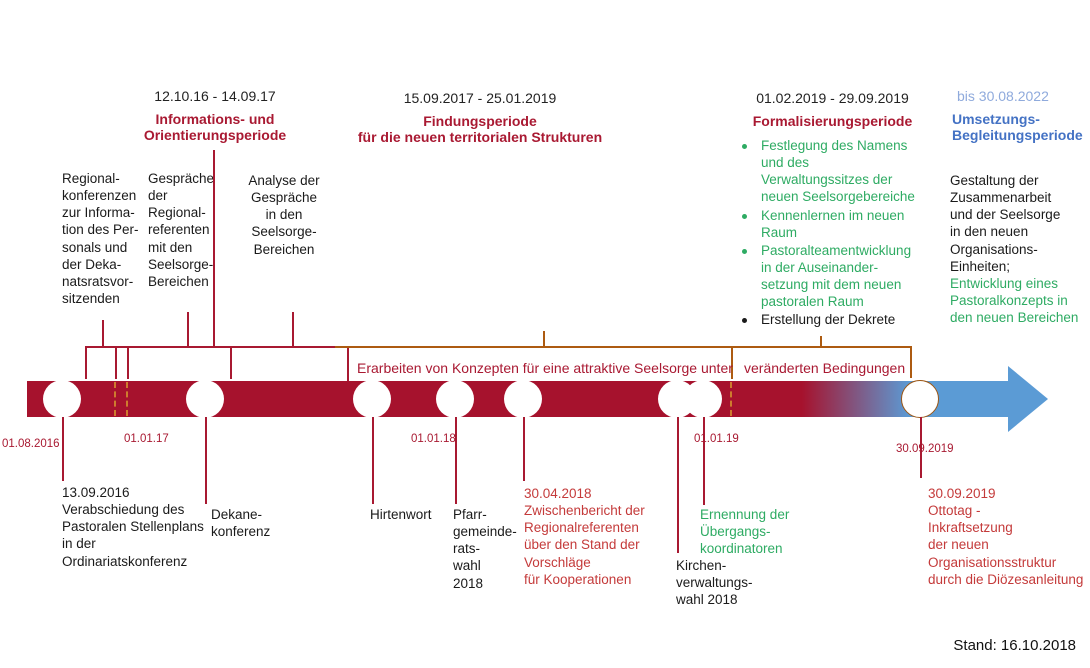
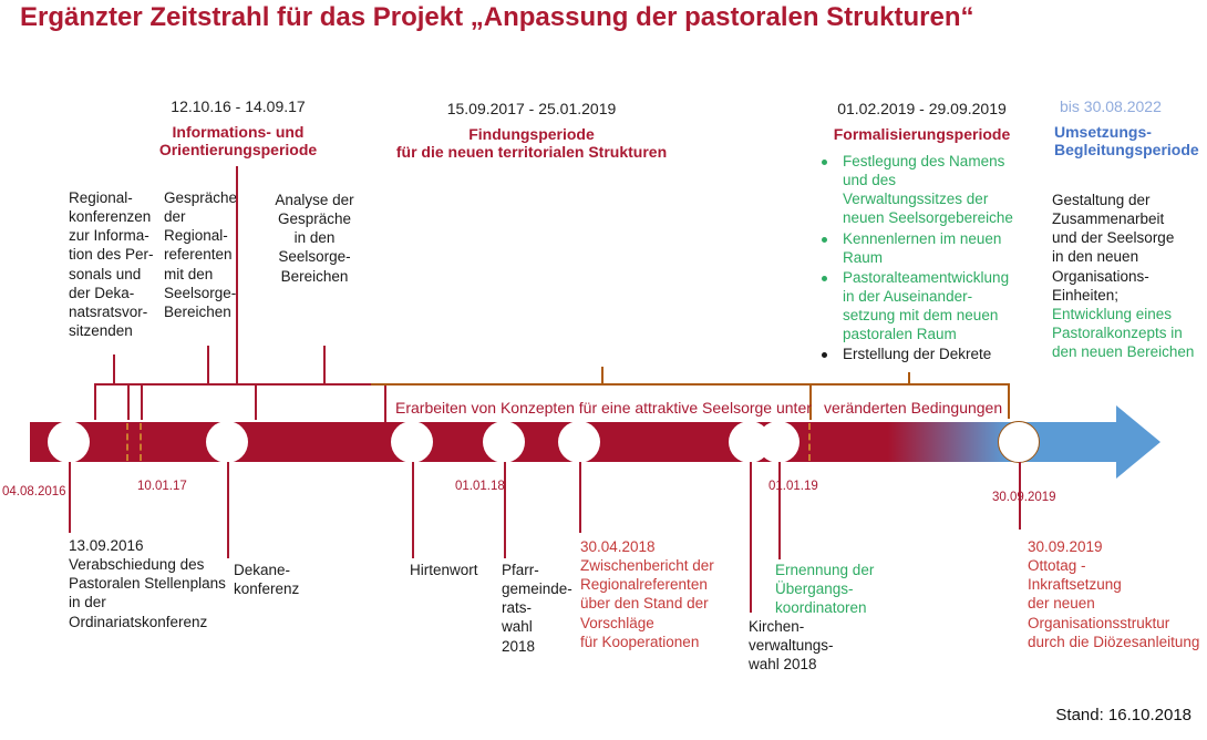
+ Ergänzter Zeitstrahl für das Projekt „Anpassung der pastoralen Strukturen“
  12.10.16 - 14.09.17
  Informations- und Orientierungsperiode
  15.09.2017 - 25.01.2019
  Findungsperiode
  für die neuen territorialen Strukturen
  01.02.2019 - 29.09.2019
  Formalisierungsperiode
  bis 30.08.2022
  Umsetzungs-
  Begleitungsperiode
  Regional-
  konferenzen
  zur Informa-
  tion des Per-
  sonals und
  der Deka-
  natsratsvor-
  sitzenden
  Gespräche
  der
  Regional-
  referenten
  mit den
  Seelsorge-
  Bereichen
  Analyse der
  Gespräche
  in den
  Seelsorge-
  Bereichen
  Festlegung des Namens
  und des
  Verwaltungssitzes der
  neuen Seelsorgebereiche
  Kennenlernen im neuen
  Raum
  Pastoralteamentwicklung
  in der Auseinander-
  setzung mit dem neuen
  pastoralen Raum
  Erstellung der Dekrete
  Gestaltung der
  Zusammenarbeit
  und der Seelsorge
  in den neuen
  Organisations-
  Einheiten;
  Entwicklung eines
  Pastoralkonzepts in
  den neuen Bereichen
  Erarbeiten von Konzepten für eine attraktive Seelsorge unter
  veränderten Bedingungen
- 01.08.2016
+ 04.08.2016
- 01.01.17
+ 10.01.17
  01.01.18
  01.01.19
  30.09.2019
  13.09.2016
  Verabschiedung des
  Pastoralen Stellenplans
  in der
  Ordinariatskonferenz
  Dekane-
  konferenz
  Hirtenwort
  Pfarr-
  gemeinde-
  rats-
  wahl
  2018
  30.04.2018
  Zwischenbericht der
  Regionalreferenten
  über den Stand der
  Vorschläge
  für Kooperationen
  Ernennung der
  Übergangs-
  koordinatoren
  Kirchen-
  verwaltungs-
  wahl 2018
  30.09.2019
  Ottotag -
  Inkraftsetzung
  der neuen
  Organisationsstruktur
  durch die Diözesanleitung
  Stand: 16.10.2018
